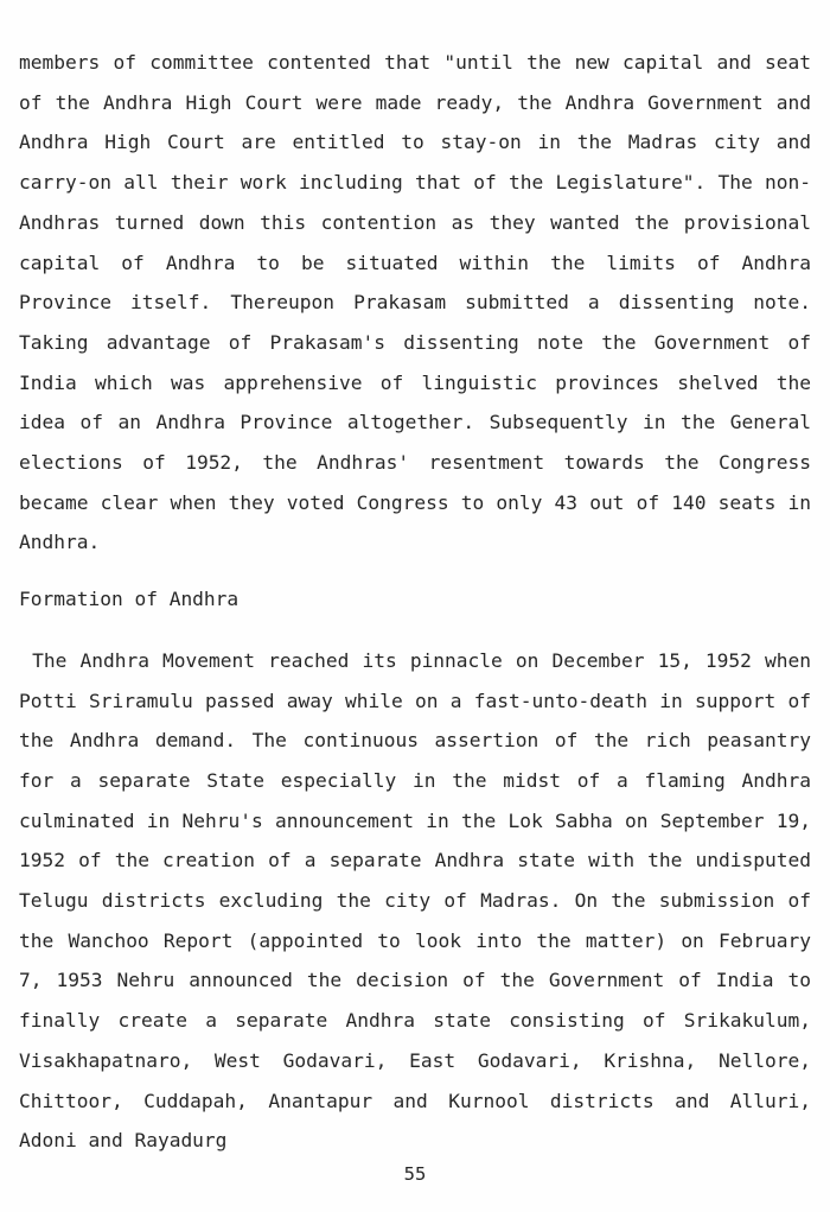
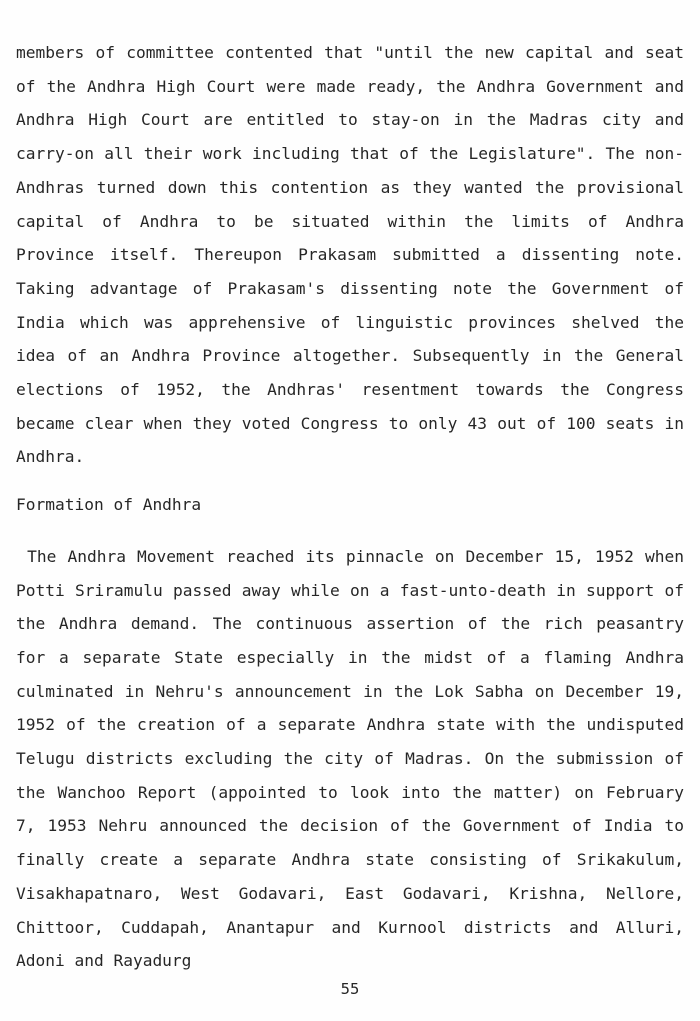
- members of committee contented that "until the new capital and seat of the Andhra High Court were made ready, the Andhra Government and Andhra High Court are entitled to stay-on in the Madras city and carry-on all their work including that of the Legislature". The non-Andhras turned down this contention as they wanted the provisional capital of Andhra to be situated within the limits of Andhra Province itself. Thereupon Prakasam submitted a dissenting note. Taking advantage of Prakasam's dissenting note the Government of India which was apprehensive of linguistic provinces shelved the idea of an Andhra Province altogether. Subsequently in the General elections of 1952, the Andhras' resentment towards the Congress became clear when they voted Congress to only 43 out of 140 seats in Andhra.
+ members of committee contented that "until the new capital and seat of the Andhra High Court were made ready, the Andhra Government and Andhra High Court are entitled to stay-on in the Madras city and carry-on all their work including that of the Legislature". The non-Andhras turned down this contention as they wanted the provisional capital of Andhra to be situated within the limits of Andhra Province itself. Thereupon Prakasam submitted a dissenting note. Taking advantage of Prakasam's dissenting note the Government of India which was apprehensive of linguistic provinces shelved the idea of an Andhra Province altogether. Subsequently in the General elections of 1952, the Andhras' resentment towards the Congress became clear when they voted Congress to only 43 out of 100 seats in Andhra.
  Formation of Andhra
- The Andhra Movement reached its pinnacle on December 15, 1952 when Potti Sriramulu passed away while on a fast-unto-death in support of the Andhra demand. The continuous assertion of the rich peasantry for a separate State especially in the midst of a flaming Andhra culminated in Nehru's announcement in the Lok Sabha on September 19, 1952 of the creation of a separate Andhra state with the undisputed Telugu districts excluding the city of Madras. On the submission of the Wanchoo Report (appointed to look into the matter) on February 7, 1953 Nehru announced the decision of the Government of India to finally create a separate Andhra state consisting of Srikakulum, Visakhapatnaro, West Godavari, East Godavari, Krishna, Nellore, Chittoor, Cuddapah, Anantapur and Kurnool districts and Alluri, Adoni and Rayadurg
+ The Andhra Movement reached its pinnacle on December 15, 1952 when Potti Sriramulu passed away while on a fast-unto-death in support of the Andhra demand. The continuous assertion of the rich peasantry for a separate State especially in the midst of a flaming Andhra culminated in Nehru's announcement in the Lok Sabha on December 19, 1952 of the creation of a separate Andhra state with the undisputed Telugu districts excluding the city of Madras. On the submission of the Wanchoo Report (appointed to look into the matter) on February 7, 1953 Nehru announced the decision of the Government of India to finally create a separate Andhra state consisting of Srikakulum, Visakhapatnaro, West Godavari, East Godavari, Krishna, Nellore, Chittoor, Cuddapah, Anantapur and Kurnool districts and Alluri, Adoni and Rayadurg
  55
